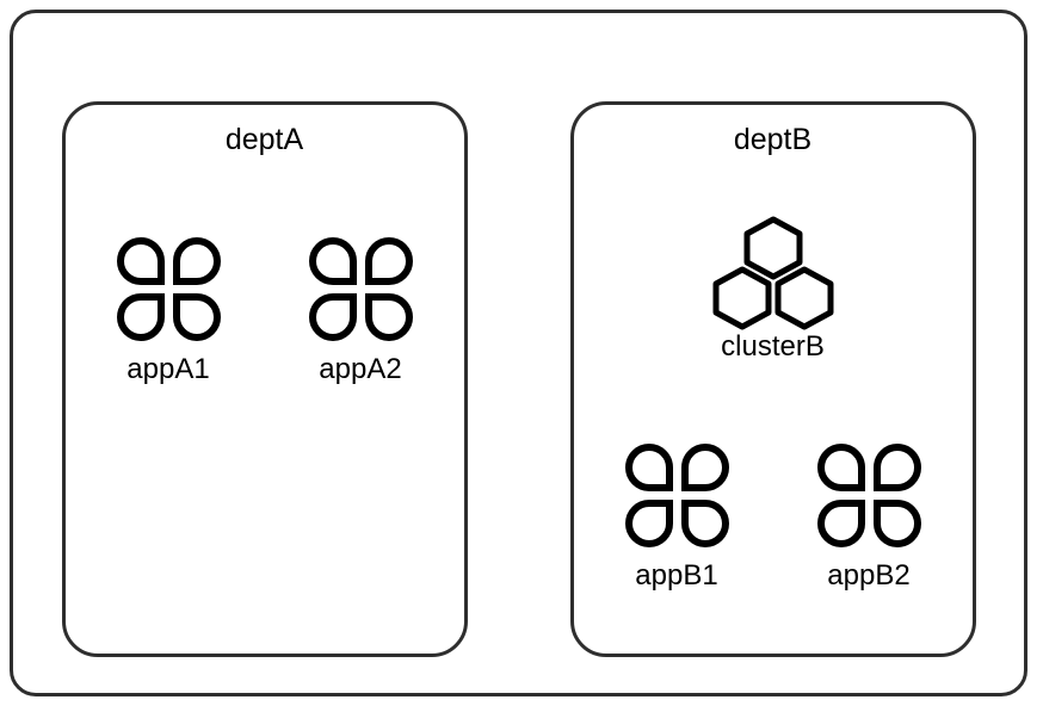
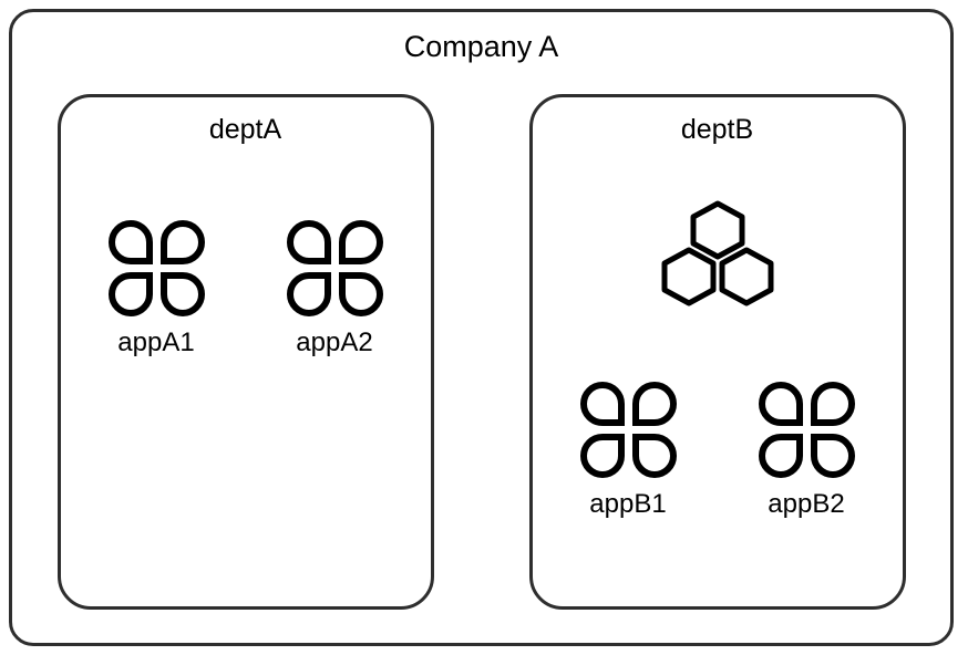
+ Company A
  deptA
  appA1
  appA2
  deptB
- clusterB
  appB1
  appB2
